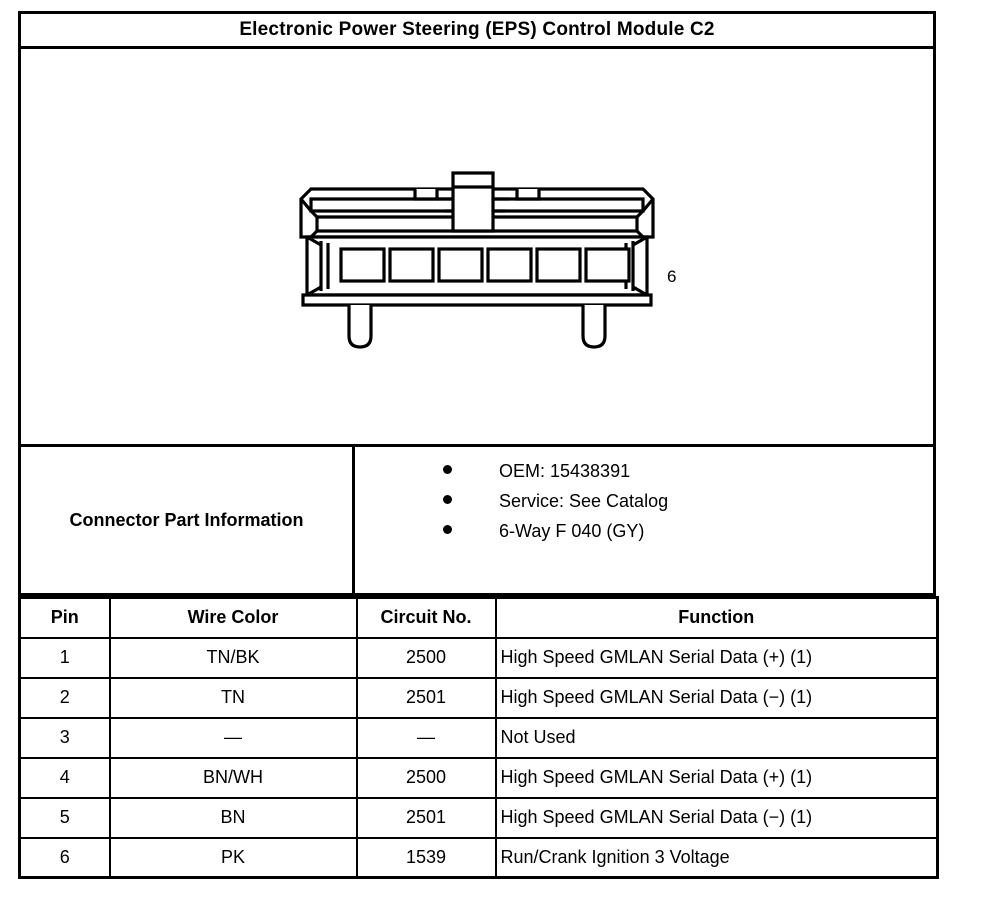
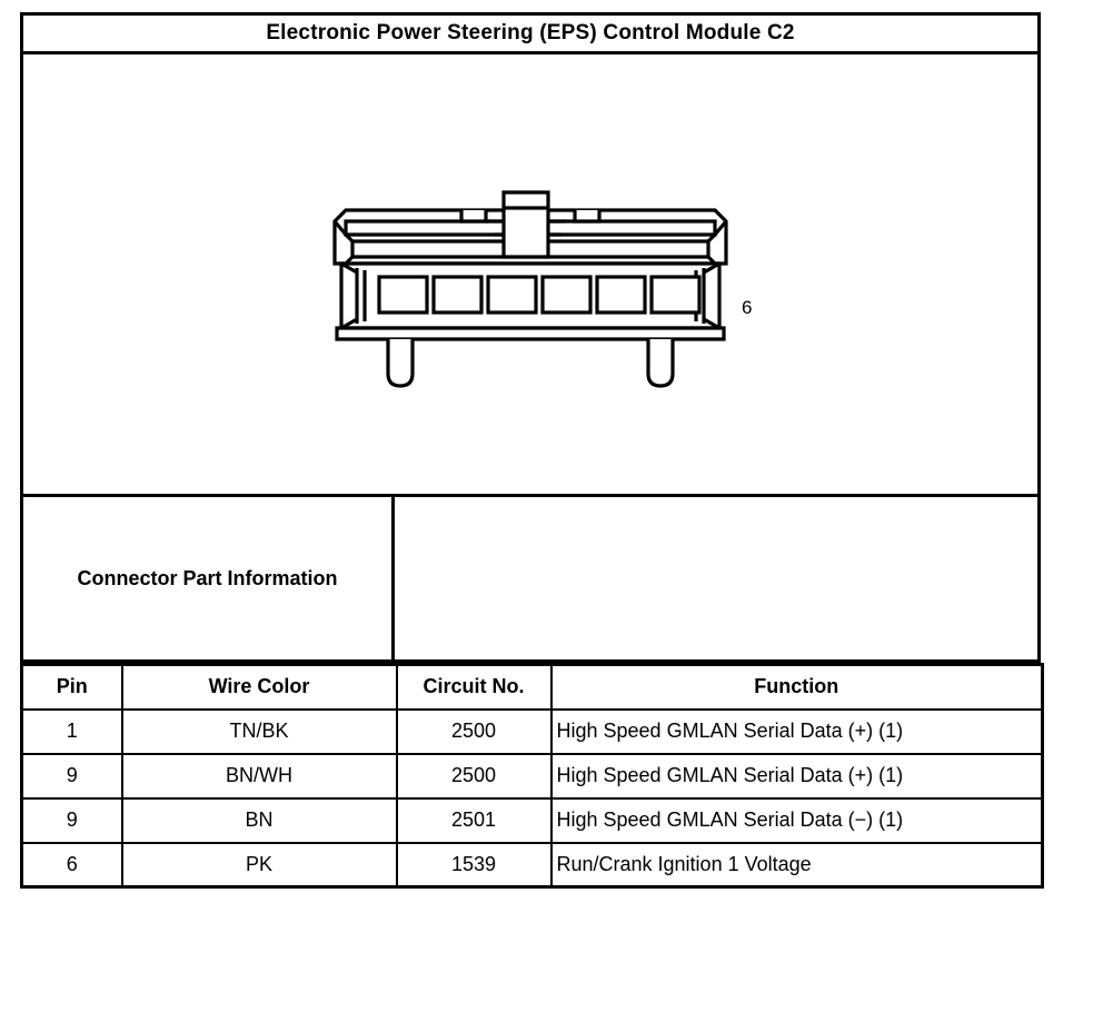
  Electronic Power Steering (EPS) Control Module C2
  6
  Connector Part Information
- OEM: 15438391
- Service: See Catalog
- 6-Way F 040 (GY)
  Pin	Wire Color	Circuit No.	Function
  1	TN/BK	2500	High Speed GMLAN Serial Data (+) (1)
- 2	TN	2501	High Speed GMLAN Serial Data (−) (1)
- 3	—	—	Not Used
- 4	BN/WH	2500	High Speed GMLAN Serial Data (+) (1)
+ 9	BN/WH	2500	High Speed GMLAN Serial Data (+) (1)
- 5	BN	2501	High Speed GMLAN Serial Data (−) (1)
+ 9	BN	2501	High Speed GMLAN Serial Data (−) (1)
- 6	PK	1539	Run/Crank Ignition 3 Voltage
+ 6	PK	1539	Run/Crank Ignition 1 Voltage
